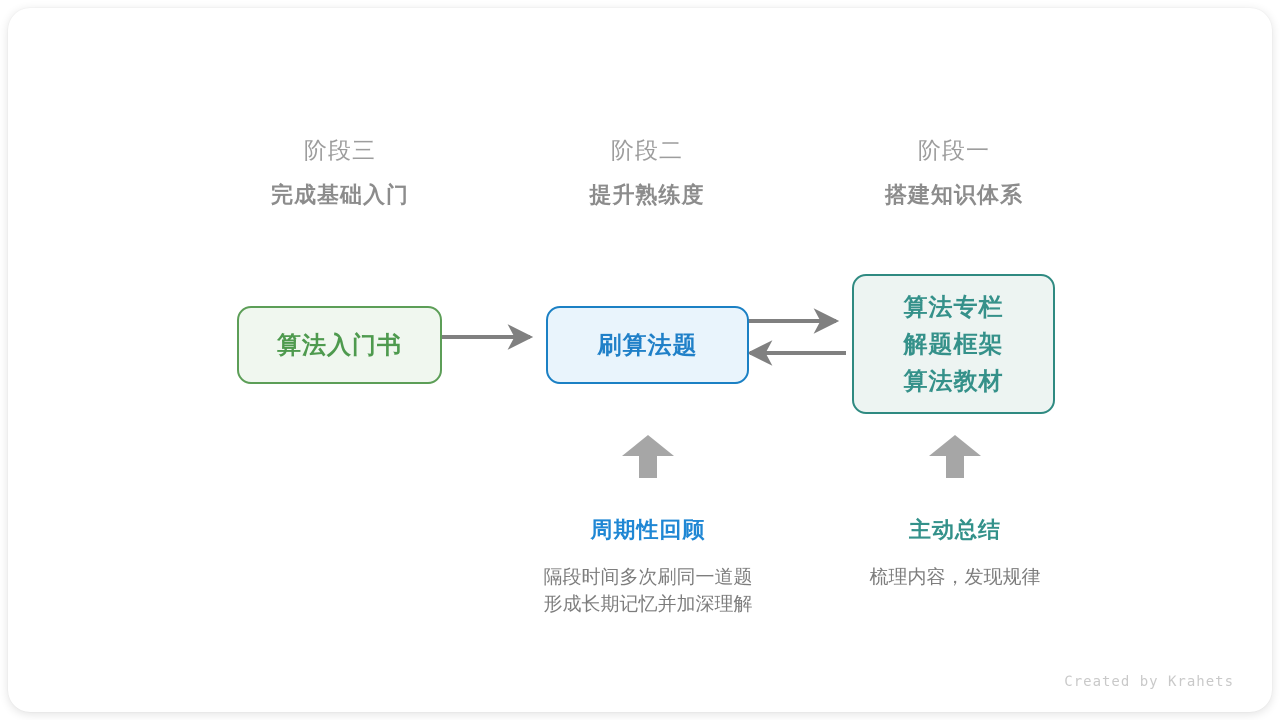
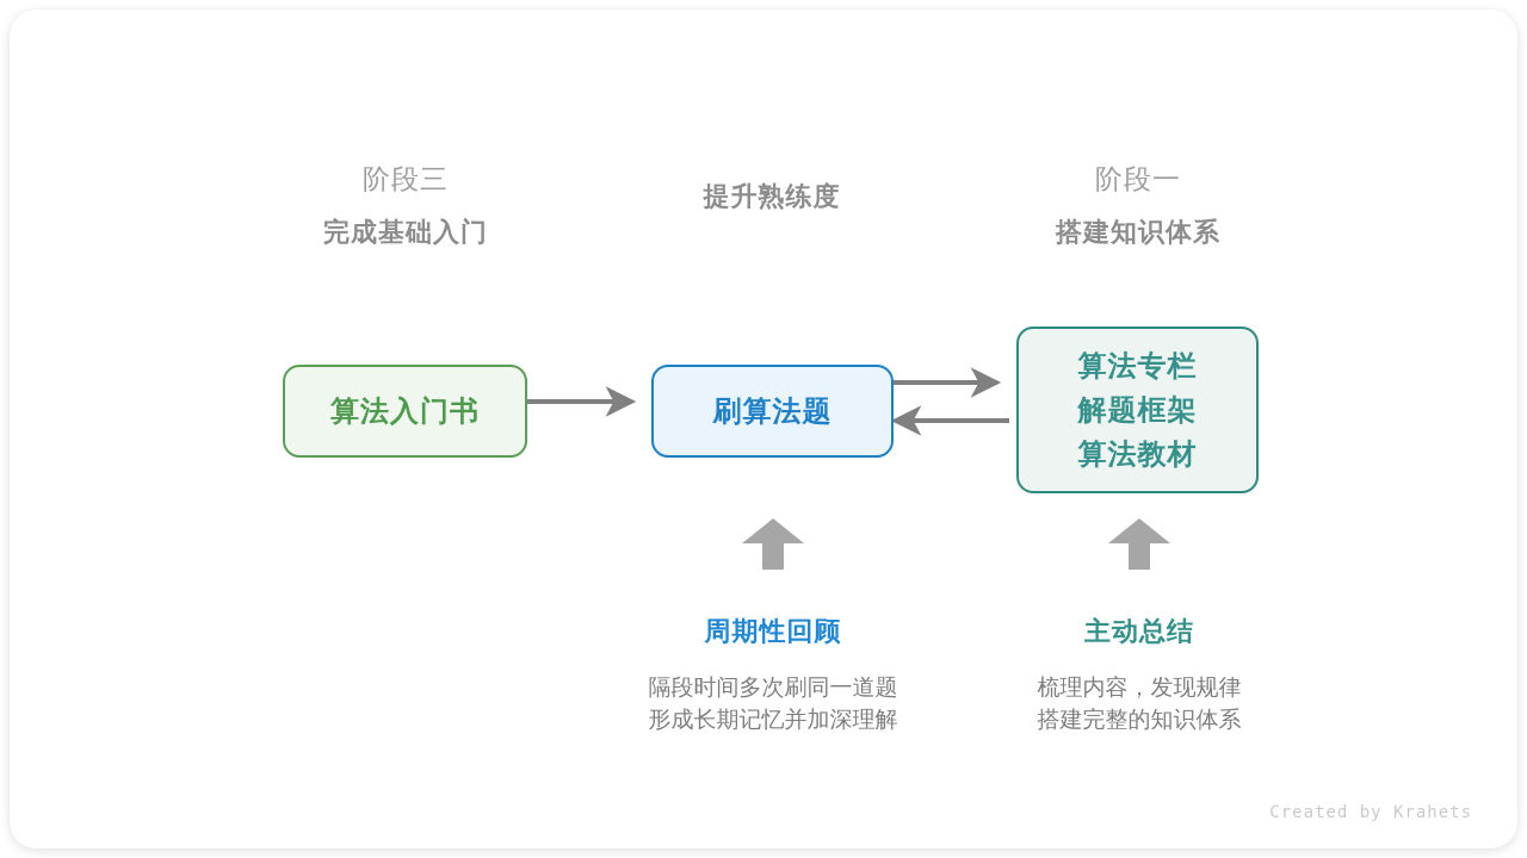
  阶段三
  完成基础入门
- 阶段二
  提升熟练度
  阶段一
  搭建知识体系
  算法入门书
  刷算法题
  算法专栏
  解题框架
  算法教材
  周期性回顾
  隔段时间多次刷同一道题
  形成长期记忆并加深理解
  主动总结
  梳理内容，发现规律
+ 搭建完整的知识体系
  Created by Krahets
